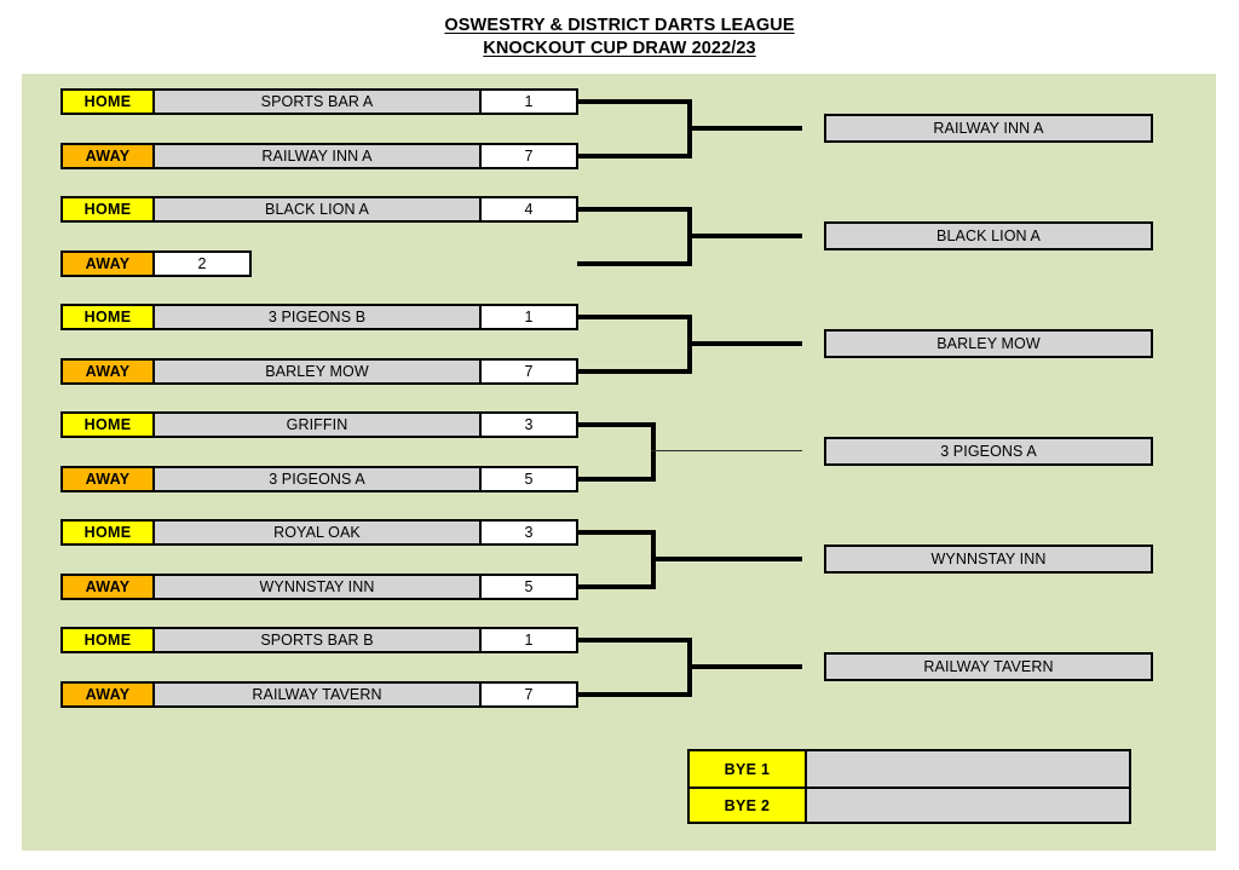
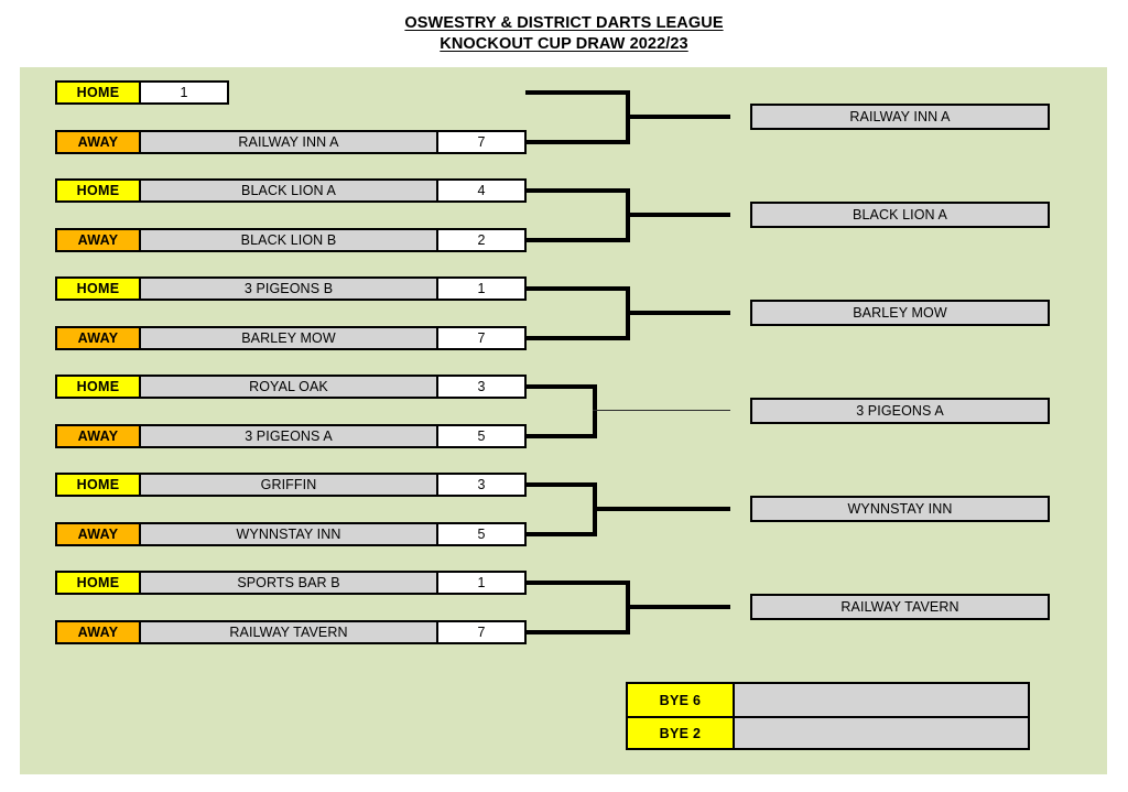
  OSWESTRY & DISTRICT DARTS LEAGUE
  KNOCKOUT CUP DRAW 2022/23
  HOME
- SPORTS BAR A
  1
  AWAY
  RAILWAY INN A
  7
  RAILWAY INN A
  HOME
  BLACK LION A
  4
  AWAY
+ BLACK LION B
  2
  BLACK LION A
  HOME
  3 PIGEONS B
  1
  AWAY
  BARLEY MOW
  7
  BARLEY MOW
  HOME
- GRIFFIN
+ ROYAL OAK
  3
  AWAY
  3 PIGEONS A
  5
  3 PIGEONS A
  HOME
- ROYAL OAK
+ GRIFFIN
  3
  AWAY
  WYNNSTAY INN
  5
  WYNNSTAY INN
  HOME
  SPORTS BAR B
  1
  AWAY
  RAILWAY TAVERN
  7
  RAILWAY TAVERN
- BYE 1
+ BYE 6
  BYE 2
